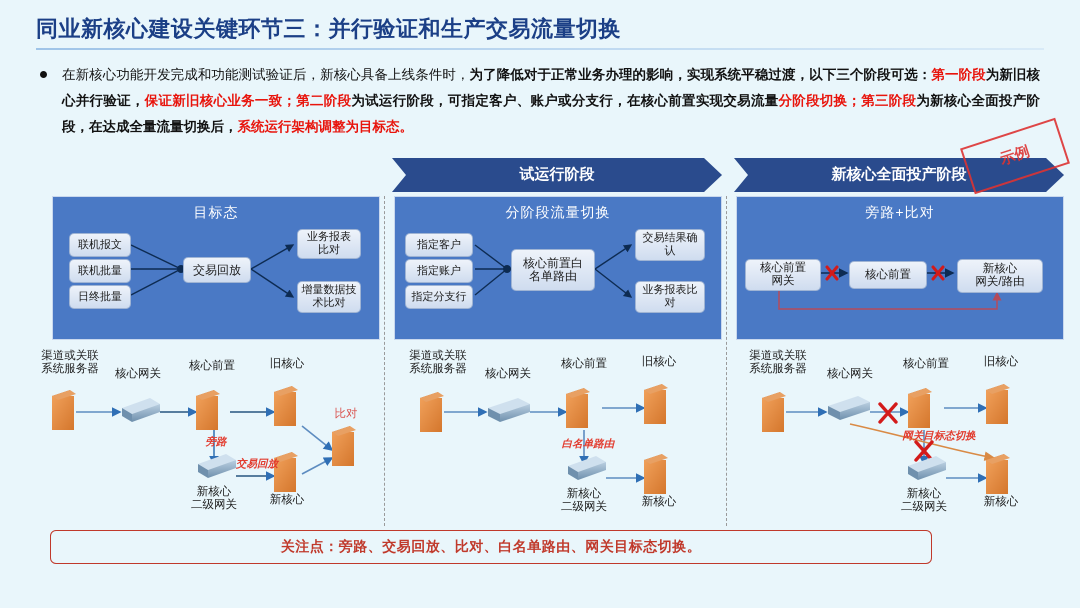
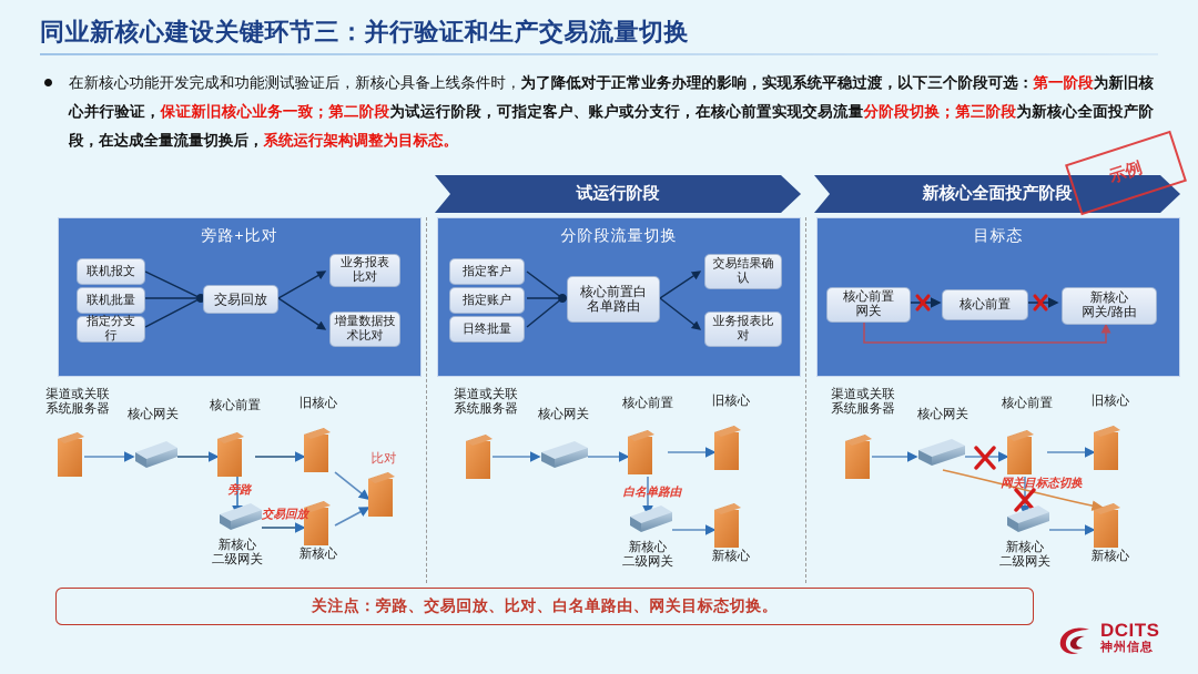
  同业新核心建设关键环节三：并行验证和生产交易流量切换
  在新核心功能开发完成和功能测试验证后，新核心具备上线条件时，为了降低对于正常业务办理的影响，实现系统平稳过渡，以下三个阶段可选：第一阶段为新旧核心并行验证，保证新旧核心业务一致；第二阶段为试运行阶段，可指定客户、账户或分支行，在核心前置实现交易流量分阶段切换；第三阶段为新核心全面投产阶段，在达成全量流量切换后，系统运行架构调整为目标态。
  试运行阶段
  新核心全面投产阶段
- 目标态
+ 旁路+比对
  联机报文
  联机批量
- 日终批量
+ 指定分支行
  交易回放
  业务报表
  比对
  增量数据技
  术比对
  分阶段流量切换
  指定客户
  指定账户
- 指定分支行
+ 日终批量
  核心前置白
  名单路由
  交易结果确
  认
  业务报表比
  对
- 旁路+比对
+ 目标态
  核心前置
  网关
  核心前置
  新核心
  网关/路由
  渠道或关联
  系统服务器
  核心网关
  核心前置
  旧核心
  新核心
  二级网关
  新核心
  比对
  旁路
  交易回放
  渠道或关联
  系统服务器
  核心网关
  核心前置
  旧核心
  新核心
  二级网关
  新核心
  白名单路由
  渠道或关联
  系统服务器
  核心网关
  核心前置
  旧核心
  新核心
  二级网关
  新核心
  网关目标态切换
  关注点：旁路、交易回放、比对、白名单路由、网关目标态切换。
+ DCITS
+ 神州信息
